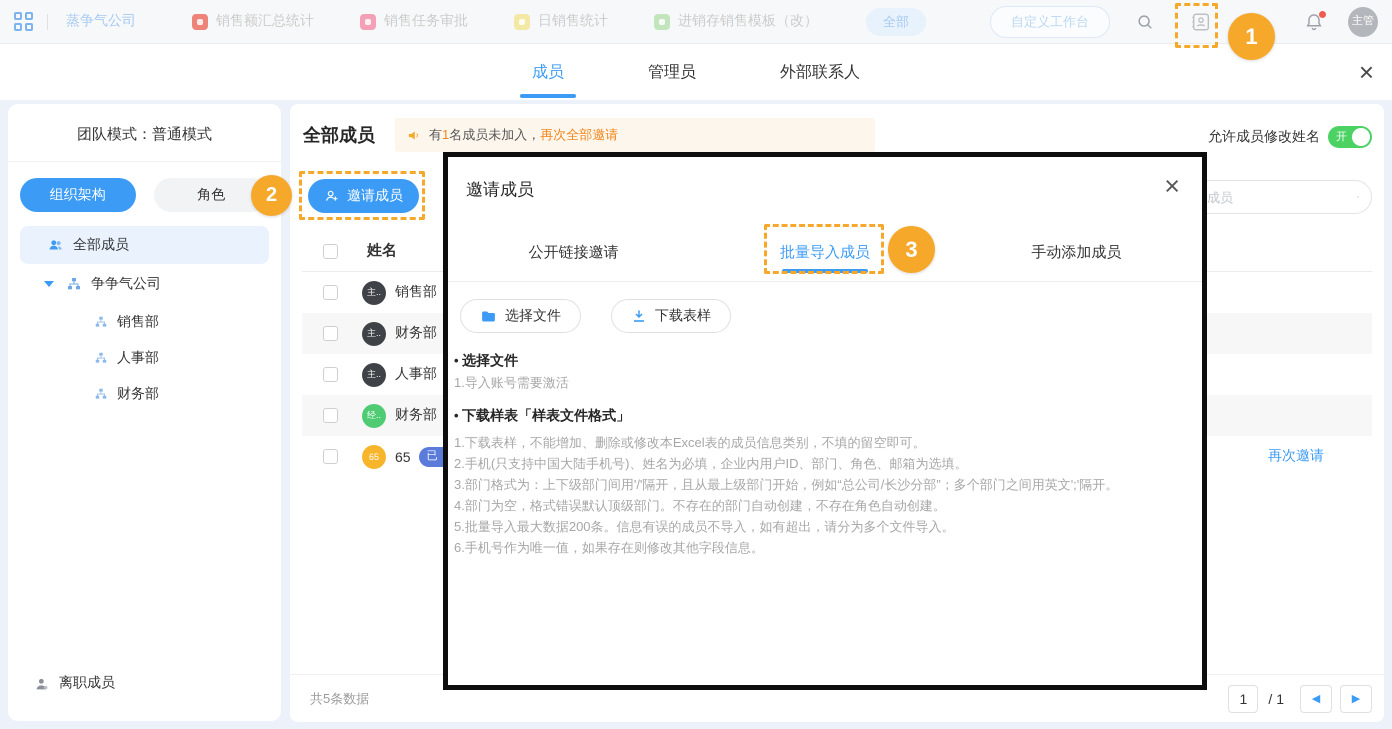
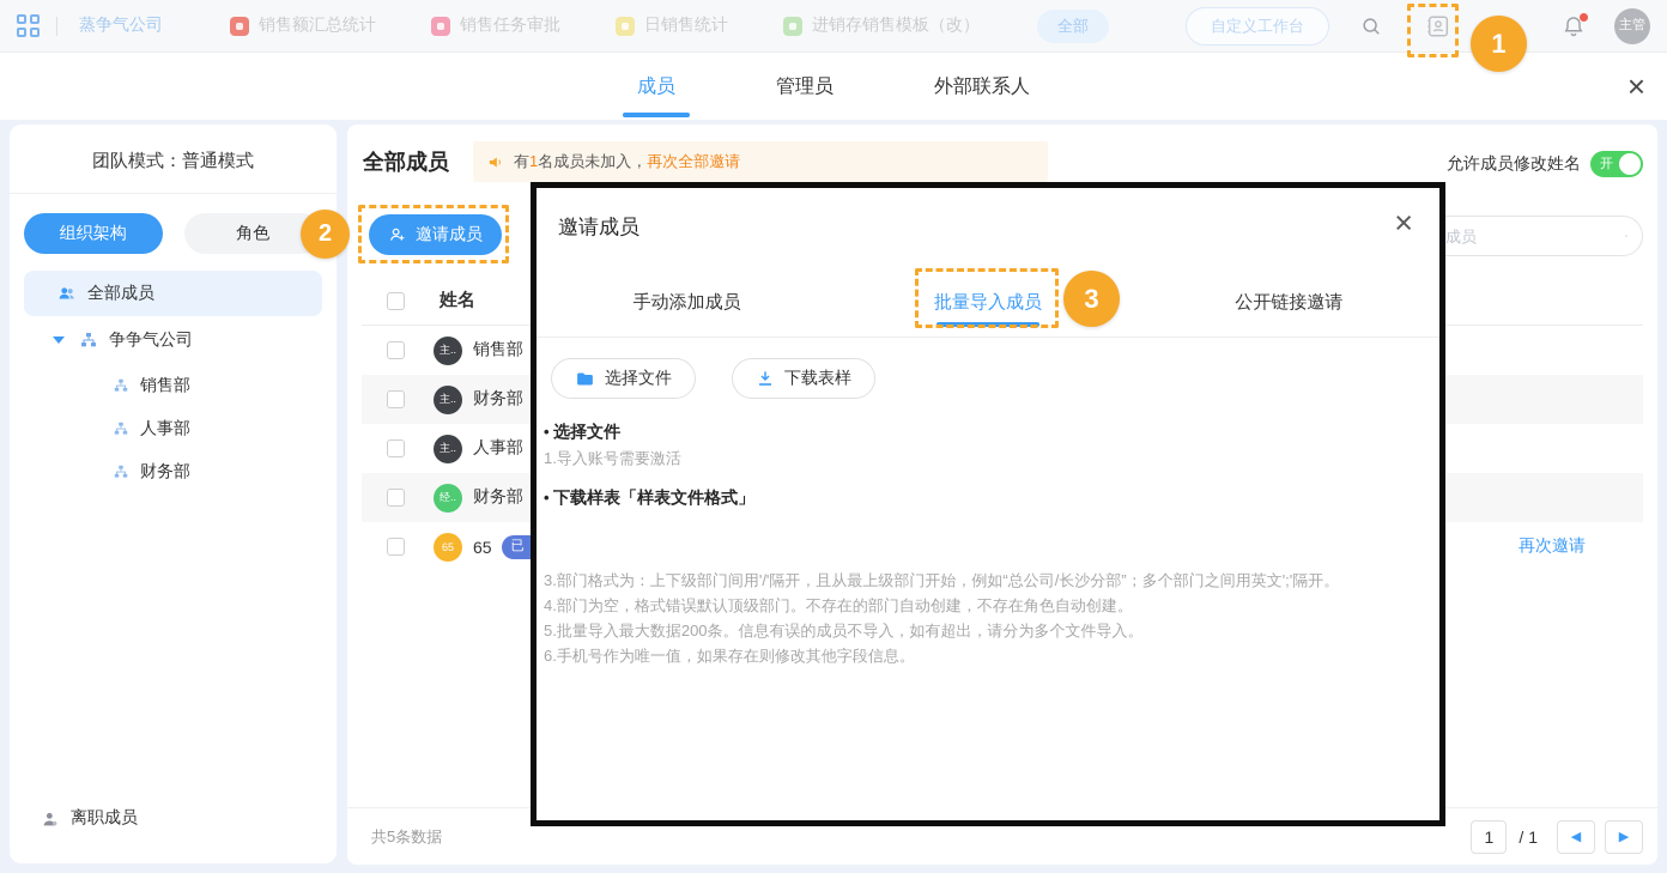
  蒸争气公司
  销售额汇总统计
  销售任务审批
  日销售统计
  进销存销售模板（改）
  全部
  自定义工作台
  主管
  成员
  管理员
  外部联系人
  ×
  团队模式：普通模式
  组织架构
  角色
  全部成员
  争争气公司
  销售部
  人事部
  财务部
  离职成员
  全部成员
  有1名成员未加入，再次全部邀请
  允许成员修改姓名
  开
  姓名
  主..
  销售部
  主..
  财务部
  主..
  人事部
  经..
  财务部
  65
  65
  已
  再次邀请
  共5条数据
  1
  / 1
  邀请成员
  邀请成员
  ×
- 公开链接邀请
+ 手动添加成员
  批量导入成员
- 手动添加成员
+ 公开链接邀请
  选择文件
  下载表样
  选择文件
  1.导入账号需要激活
  下载样表「样表文件格式」
- 1.下载表样，不能增加、删除或修改本Excel表的成员信息类别，不填的留空即可。
- 2.手机(只支持中国大陆手机号)、姓名为必填，企业内用户ID、部门、角色、邮箱为选填。
  3.部门格式为：上下级部门间用'/'隔开，且从最上级部门开始，例如“总公司/长沙分部”；多个部门之间用英文';'隔开。
  4.部门为空，格式错误默认顶级部门。不存在的部门自动创建，不存在角色自动创建。
  5.批量导入最大数据200条。信息有误的成员不导入，如有超出，请分为多个文件导入。
  6.手机号作为唯一值，如果存在则修改其他字段信息。
  1
  2
  3
